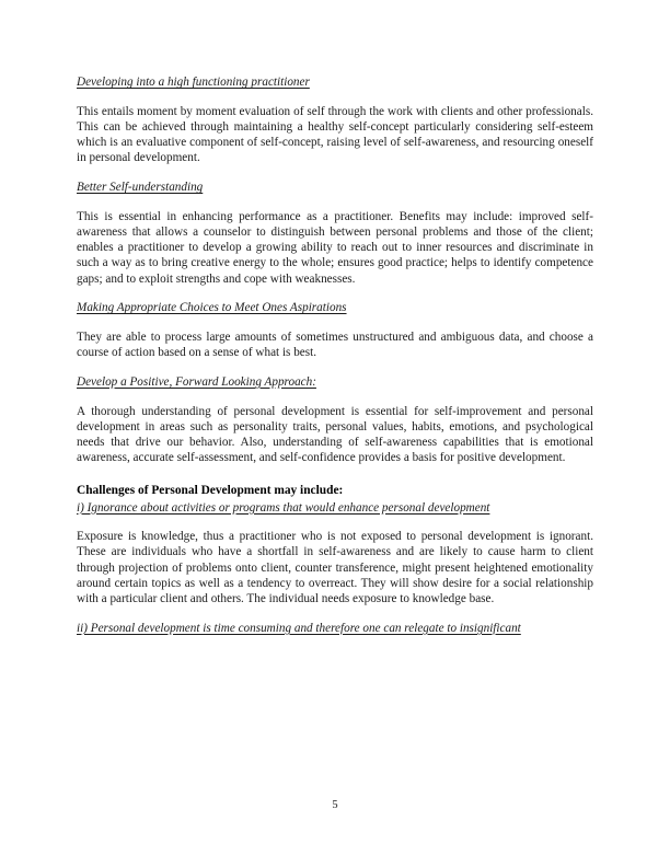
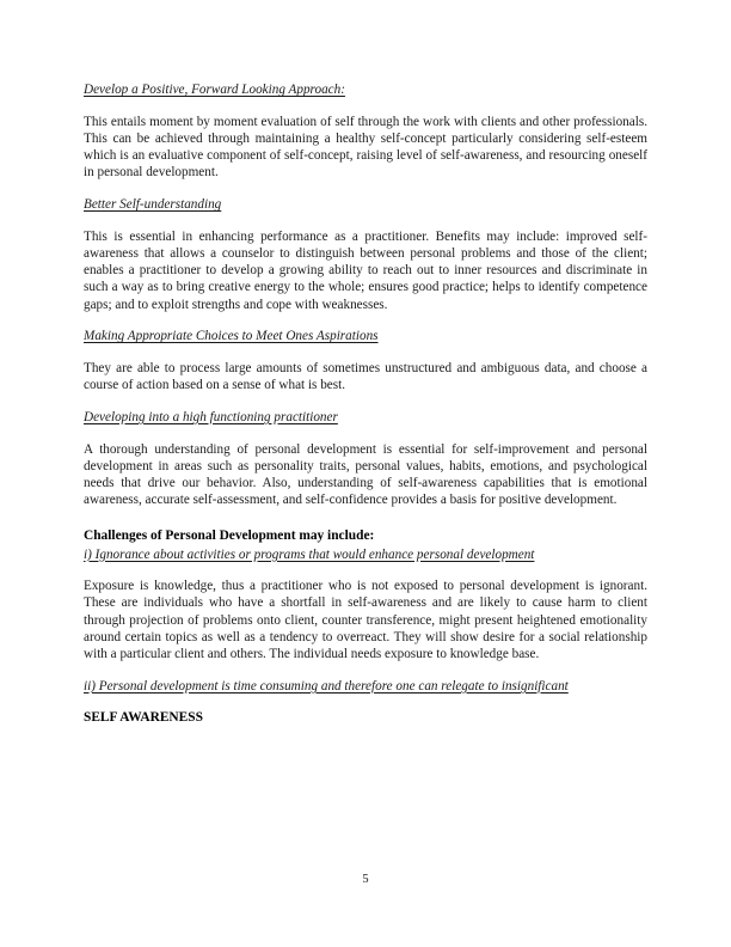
- Developing into a high functioning practitioner
+ Develop a Positive, Forward Looking Approach:
  This entails moment by moment evaluation of self through the work with clients and other professionals. This can be achieved through maintaining a healthy self-concept particularly considering self-esteem which is an evaluative component of self-concept, raising level of self-awareness, and resourcing oneself in personal development.
  Better Self-understanding
  This is essential in enhancing performance as a practitioner. Benefits may include: improved self-awareness that allows a counselor to distinguish between personal problems and those of the client; enables a practitioner to develop a growing ability to reach out to inner resources and discriminate in such a way as to bring creative energy to the whole; ensures good practice; helps to identify competence gaps; and to exploit strengths and cope with weaknesses.
  Making Appropriate Choices to Meet Ones Aspirations
  They are able to process large amounts of sometimes unstructured and ambiguous data, and choose a course of action based on a sense of what is best.
- Develop a Positive, Forward Looking Approach:
+ Developing into a high functioning practitioner
  A thorough understanding of personal development is essential for self-improvement and personal development in areas such as personality traits, personal values, habits, emotions, and psychological needs that drive our behavior. Also, understanding of self-awareness capabilities that is emotional awareness, accurate self-assessment, and self-confidence provides a basis for positive development.
  Challenges of Personal Development may include:
  i) Ignorance about activities or programs that would enhance personal development
  Exposure is knowledge, thus a practitioner who is not exposed to personal development is ignorant. These are individuals who have a shortfall in self-awareness and are likely to cause harm to client through projection of problems onto client, counter transference, might present heightened emotionality around certain topics as well as a tendency to overreact. They will show desire for a social relationship with a particular client and others. The individual needs exposure to knowledge base.
  ii) Personal development is time consuming and therefore one can relegate to insignificant
+ SELF AWARENESS
  5
